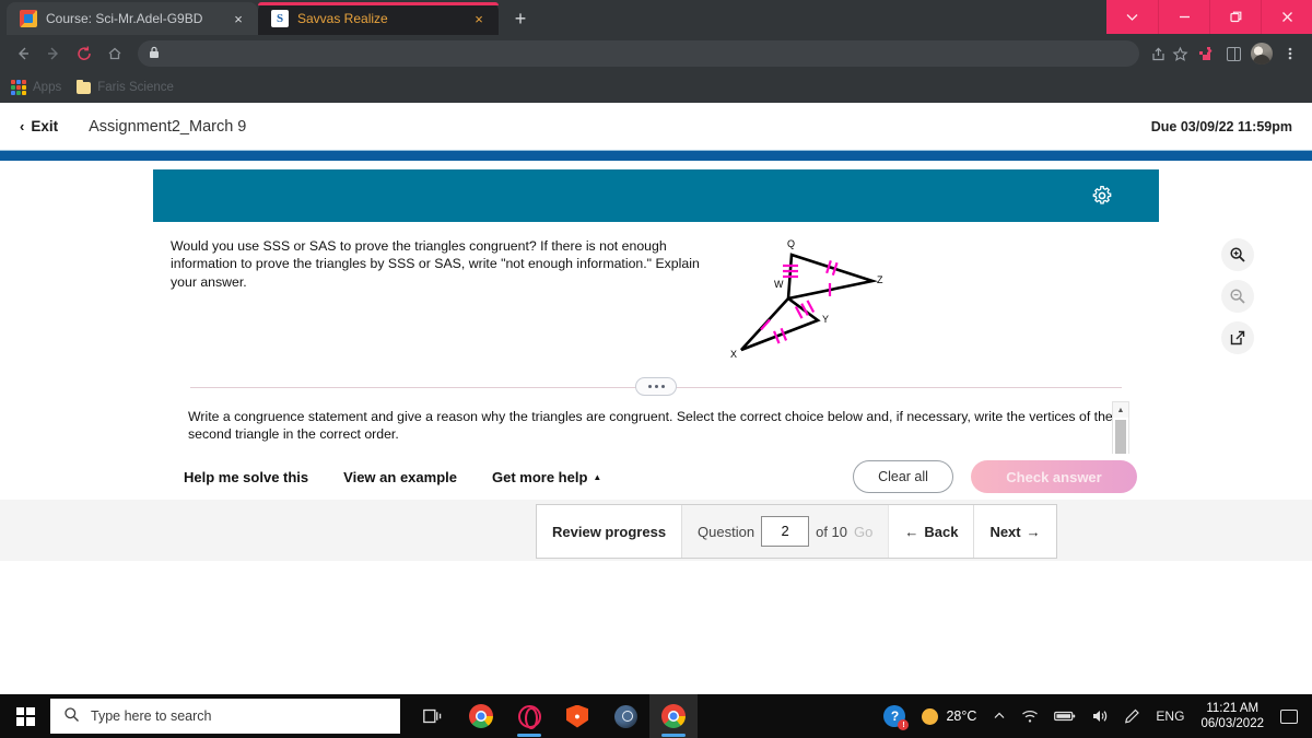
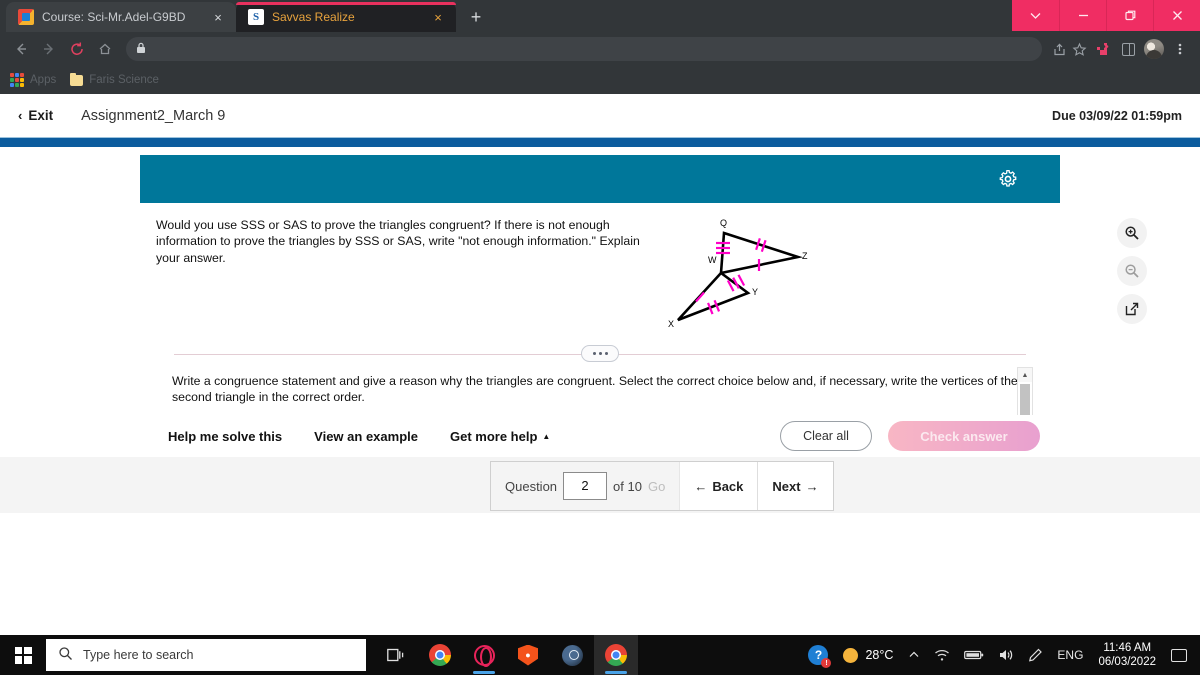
  Course: Sci-Mr.Adel-G9BD
  ×
  S
  Savvas Realize
  ×
  +
  Apps
  Faris Science
  ‹
  Exit
  Assignment2_March 9
- Due 03/09/22 11:59pm
+ Due 03/09/22 01:59pm
  Would you use SSS or SAS to prove the triangles congruent? If there is not enough information to prove the triangles by SSS or SAS, write "not enough information." Explain your answer.
  Q
  Z
  W
  Y
  X
  Write a congruence statement and give a reason why the triangles are congruent. Select the correct choice below and, if necessary, write the vertices of the second triangle in the correct order.
  Help me solve this
  View an example
  Get more help
  ▲
  Clear all
  Check answer
- Review progress
  Question
  2
  of 10
  Go
  ←
  Back
  Next
  →
  Type here to search
  ●
  ?
  28°C
  ENG
- 11:21 AM
+ 11:46 AM
  06/03/2022
